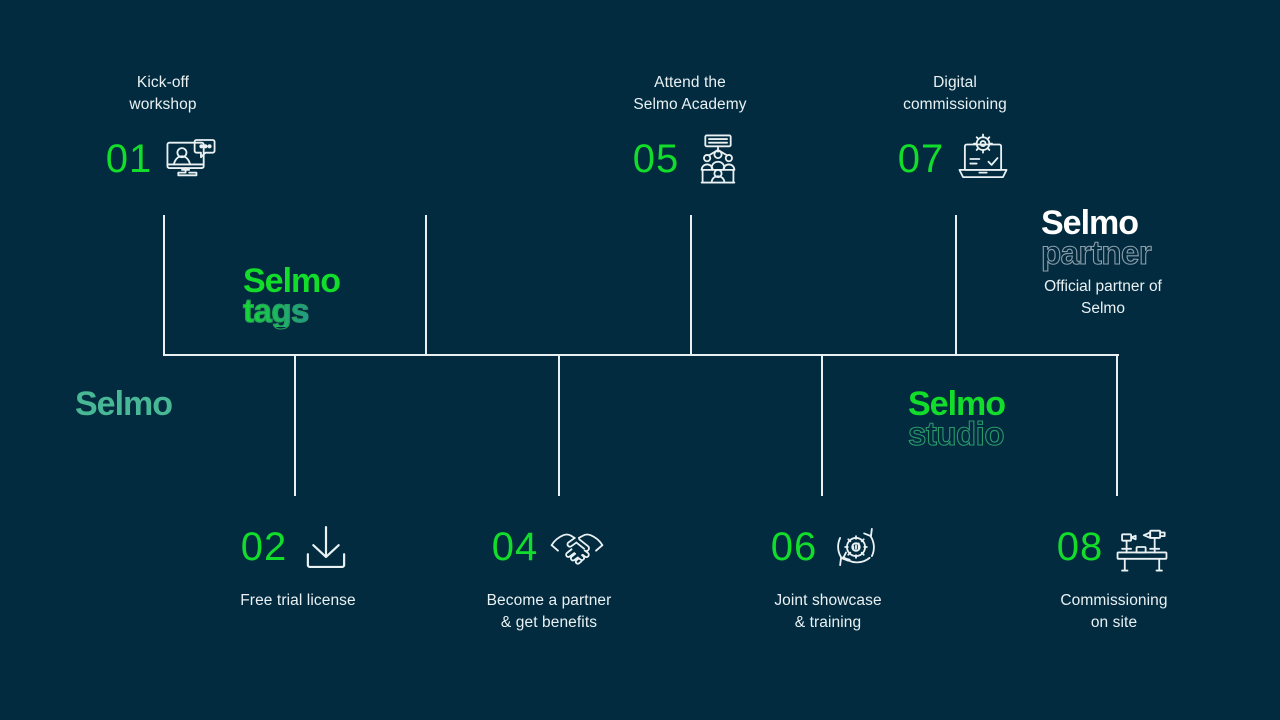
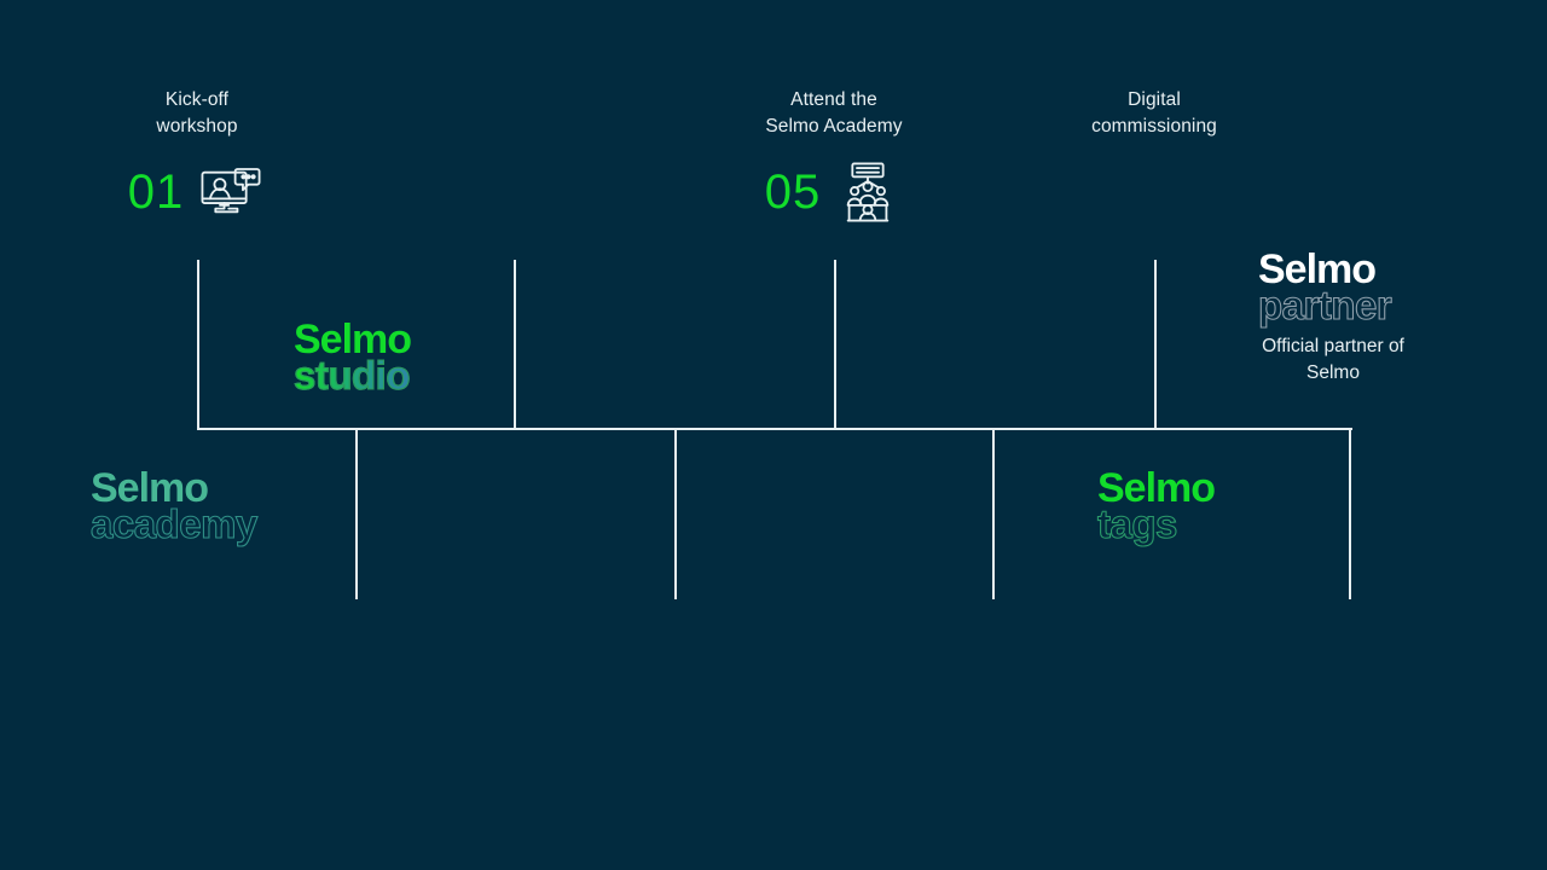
  Kick-off
  workshop
  01
  Attend the
  Selmo Academy
  05
  Digital
  commissioning
- 07
- 02
- Free trial license
- 04
- Become a partner
- & get benefits
- 06
- Joint showcase
- & training
- 08
- Commissioning
- on site
  Selmo
- tags
+ studio
  Selmo
+ academy
  Selmo
- studio
+ tags
  Selmo
  partner
  Official partner of
  Selmo
